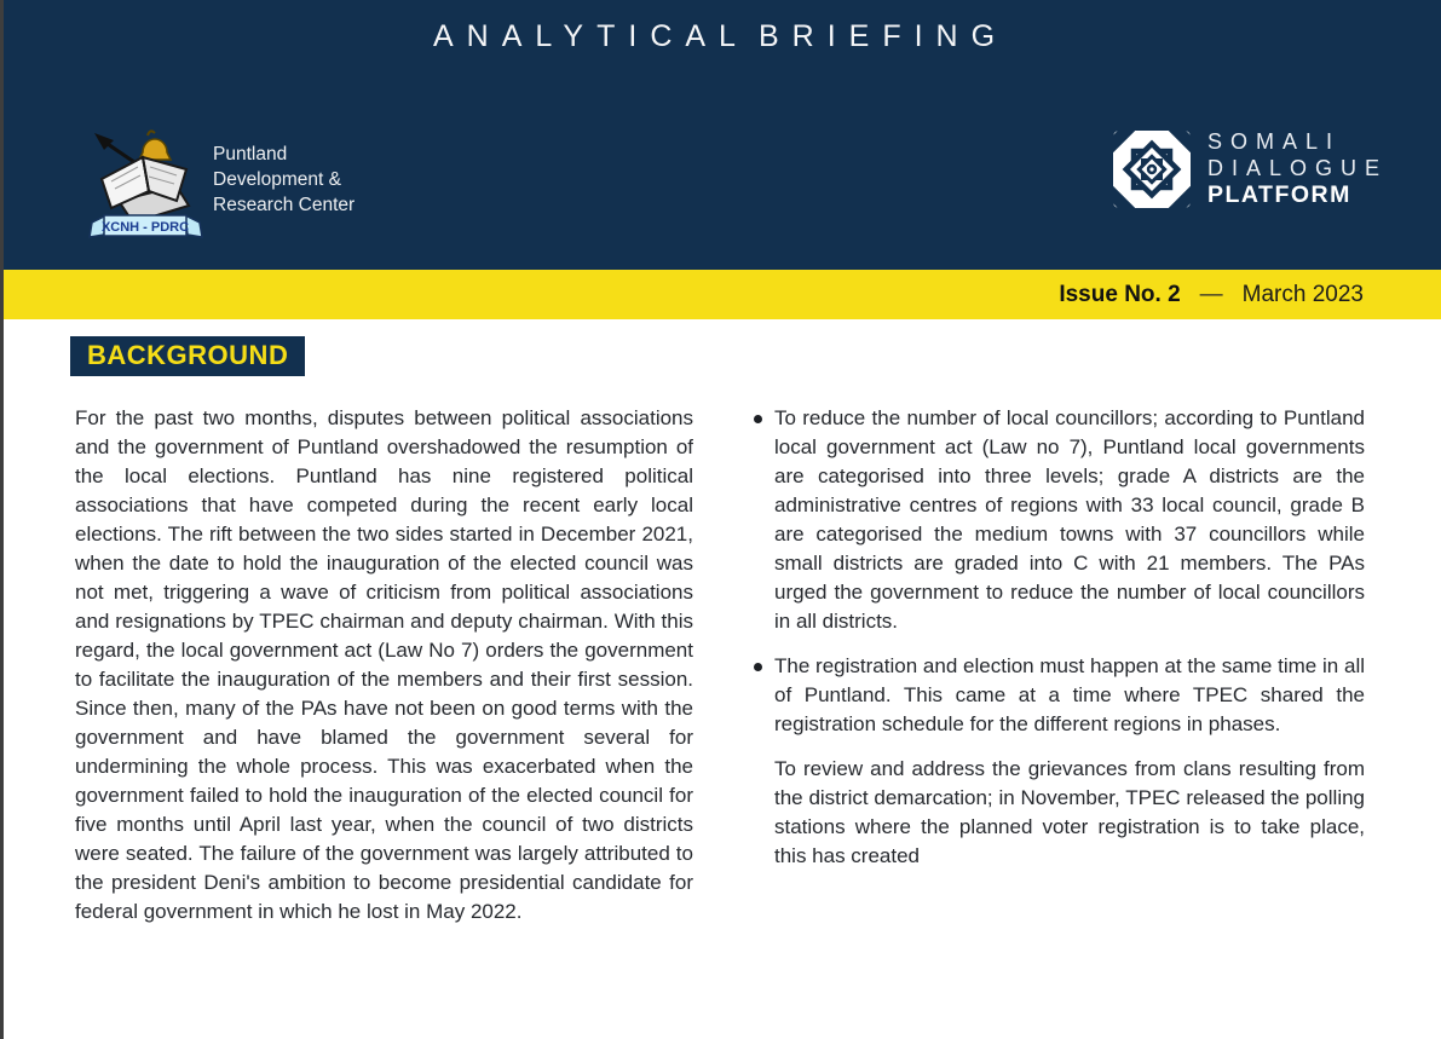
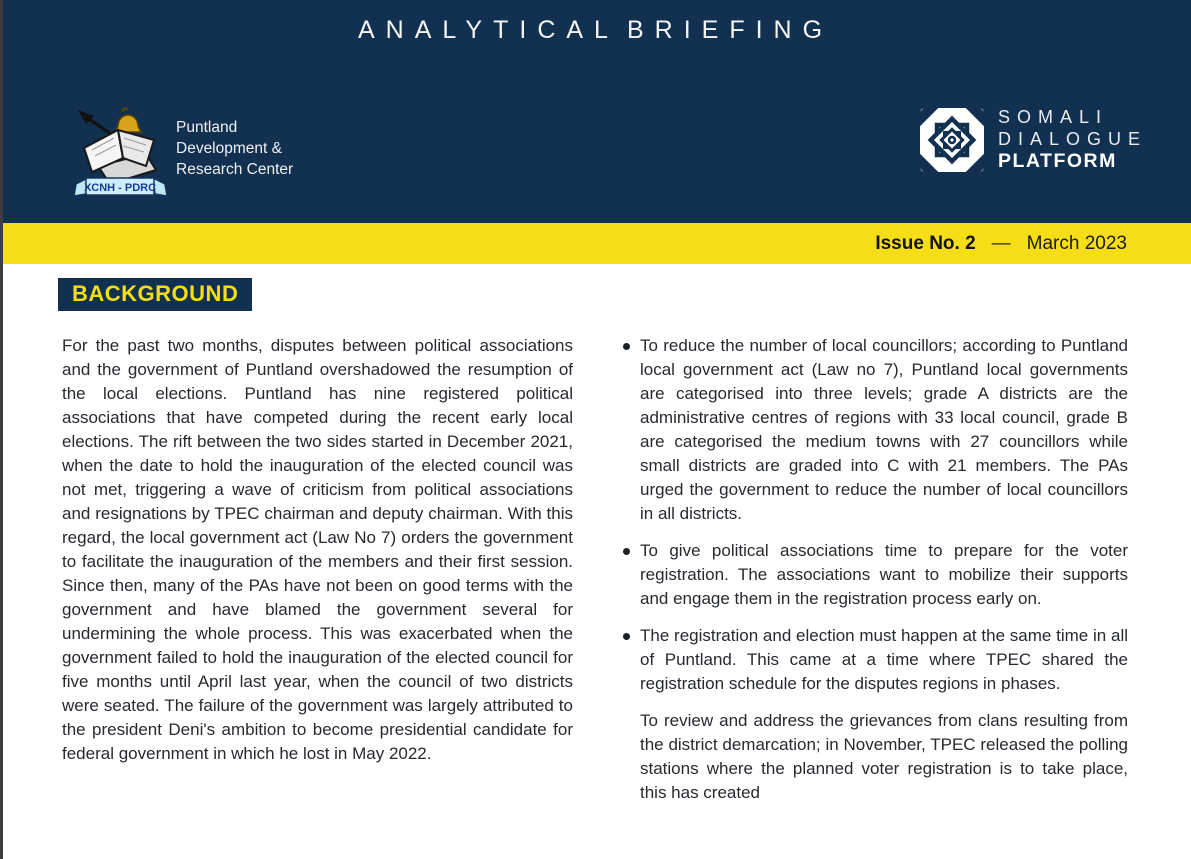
  ANALYTICAL BRIEFING
  XCNH - PDRC
  Puntland
  Development &
  Research Center
  SOMALI
  DIALOGUE
  PLATFORM
  Issue No. 2
  —
  March 2023
  BACKGROUND
  For the past two months, disputes between political associations and the government of Puntland overshadowed the resumption of the local elections. Puntland has nine registered political associations that have competed during the recent early local elections. The rift between the two sides started in December 2021, when the date to hold the inauguration of the elected council was not met, triggering a wave of criticism from political associations and resignations by TPEC chairman and deputy chairman. With this regard, the local government act (Law No 7) orders the government to facilitate the inauguration of the members and their first session. Since then, many of the PAs have not been on good terms with the government and have blamed the government several for undermining the whole process. This was exacerbated when the government failed to hold the inauguration of the elected council for five months until April last year, when the council of two districts were seated. The failure of the government was largely attributed to the president Deni's ambition to become presidential candidate for federal government in which he lost in May 2022.
- To reduce the number of local councillors; according to Puntland local government act (Law no 7), Puntland local governments are categorised into three levels; grade A districts are the administrative centres of regions with 33 local council, grade B are categorised the medium towns with 37 councillors while small districts are graded into C with 21 members. The PAs urged the government to reduce the number of local councillors in all districts.
+ To reduce the number of local councillors; according to Puntland local government act (Law no 7), Puntland local governments are categorised into three levels; grade A districts are the administrative centres of regions with 33 local council, grade B are categorised the medium towns with 27 councillors while small districts are graded into C with 21 members. The PAs urged the government to reduce the number of local councillors in all districts.
+ To give political associations time to prepare for the voter registration. The associations want to mobilize their supports and engage them in the registration process early on.
- The registration and election must happen at the same time in all of Puntland. This came at a time where TPEC shared the registration schedule for the different regions in phases.
+ The registration and election must happen at the same time in all of Puntland. This came at a time where TPEC shared the registration schedule for the disputes regions in phases.
  To review and address the grievances from clans resulting from the district demarcation; in November, TPEC released the polling stations where the planned voter registration is to take place, this has created
